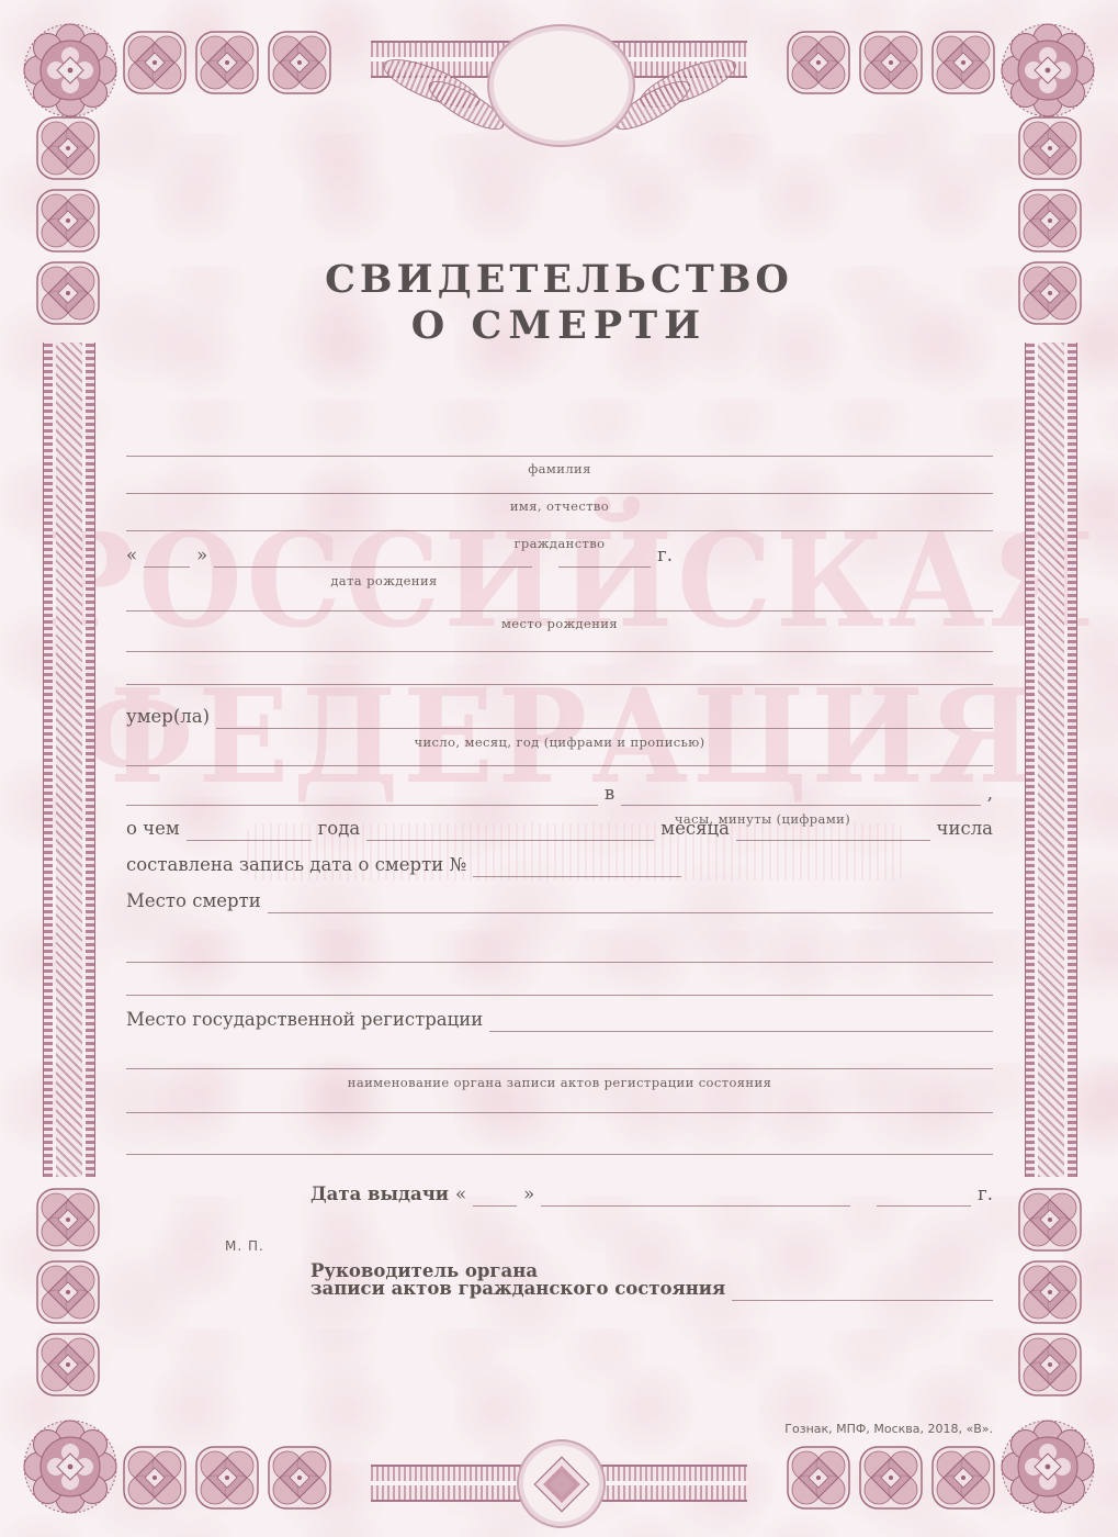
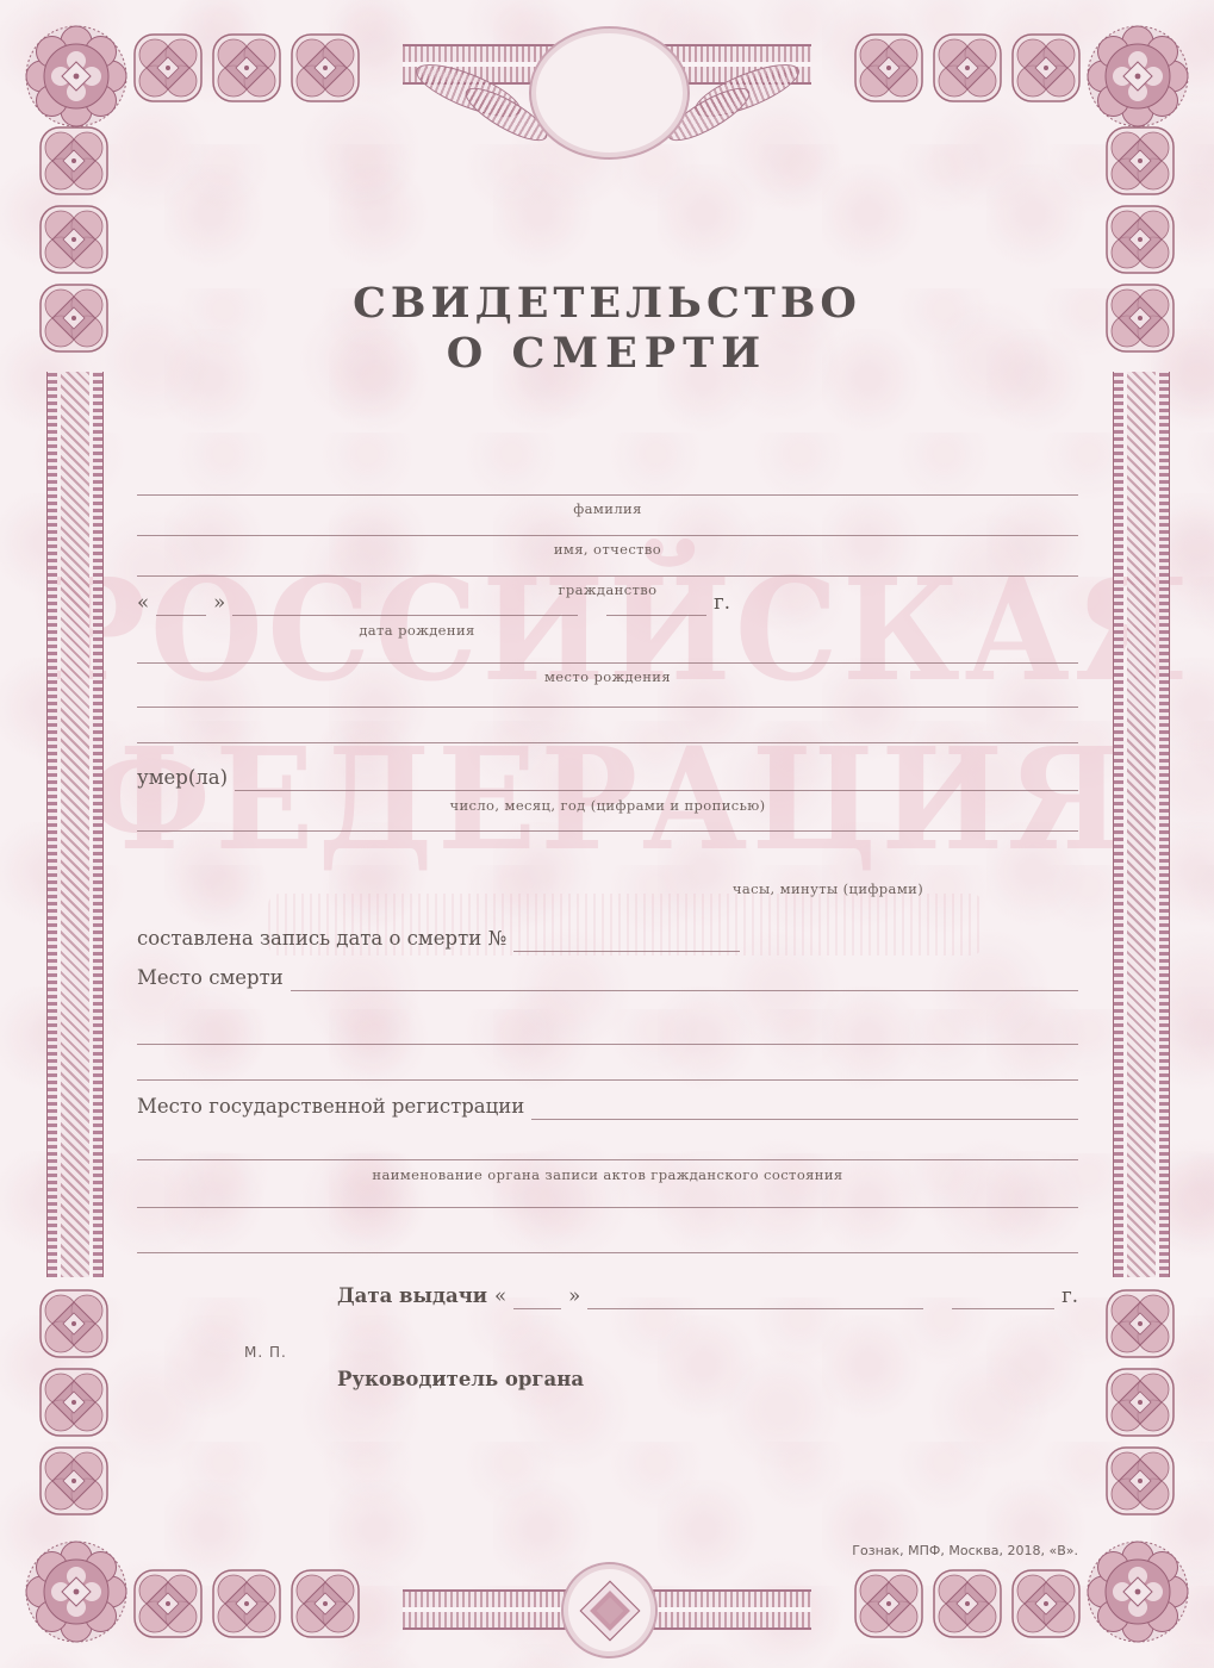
  ОССИЙСКА
  ФЕДЕРАЦИЯ
  СВИДЕТЕЛЬСТВО
  О СМЕРТИ
  фамилия
  имя, отчество
  гражданство
  «
  »
  г.
  дата рождения
  место рождения
  умер(ла)
  число, месяц, год (цифрами и прописью)
- в
- ,
  часы, минуты (цифрами)
- о чем
- года
- месяца
- числа
  составлена запись дата о смерти №
  Место смерти
  Место государственной регистрации
- наименование органа записи актов регистрации состояния
+ наименование органа записи актов гражданского состояния
  Дата выдачи
  «
  »
  г.
  М. П.
  Руководитель органа
- записи актов гражданского состояния
  Гознак, МПФ, Москва, 2018, «В».
